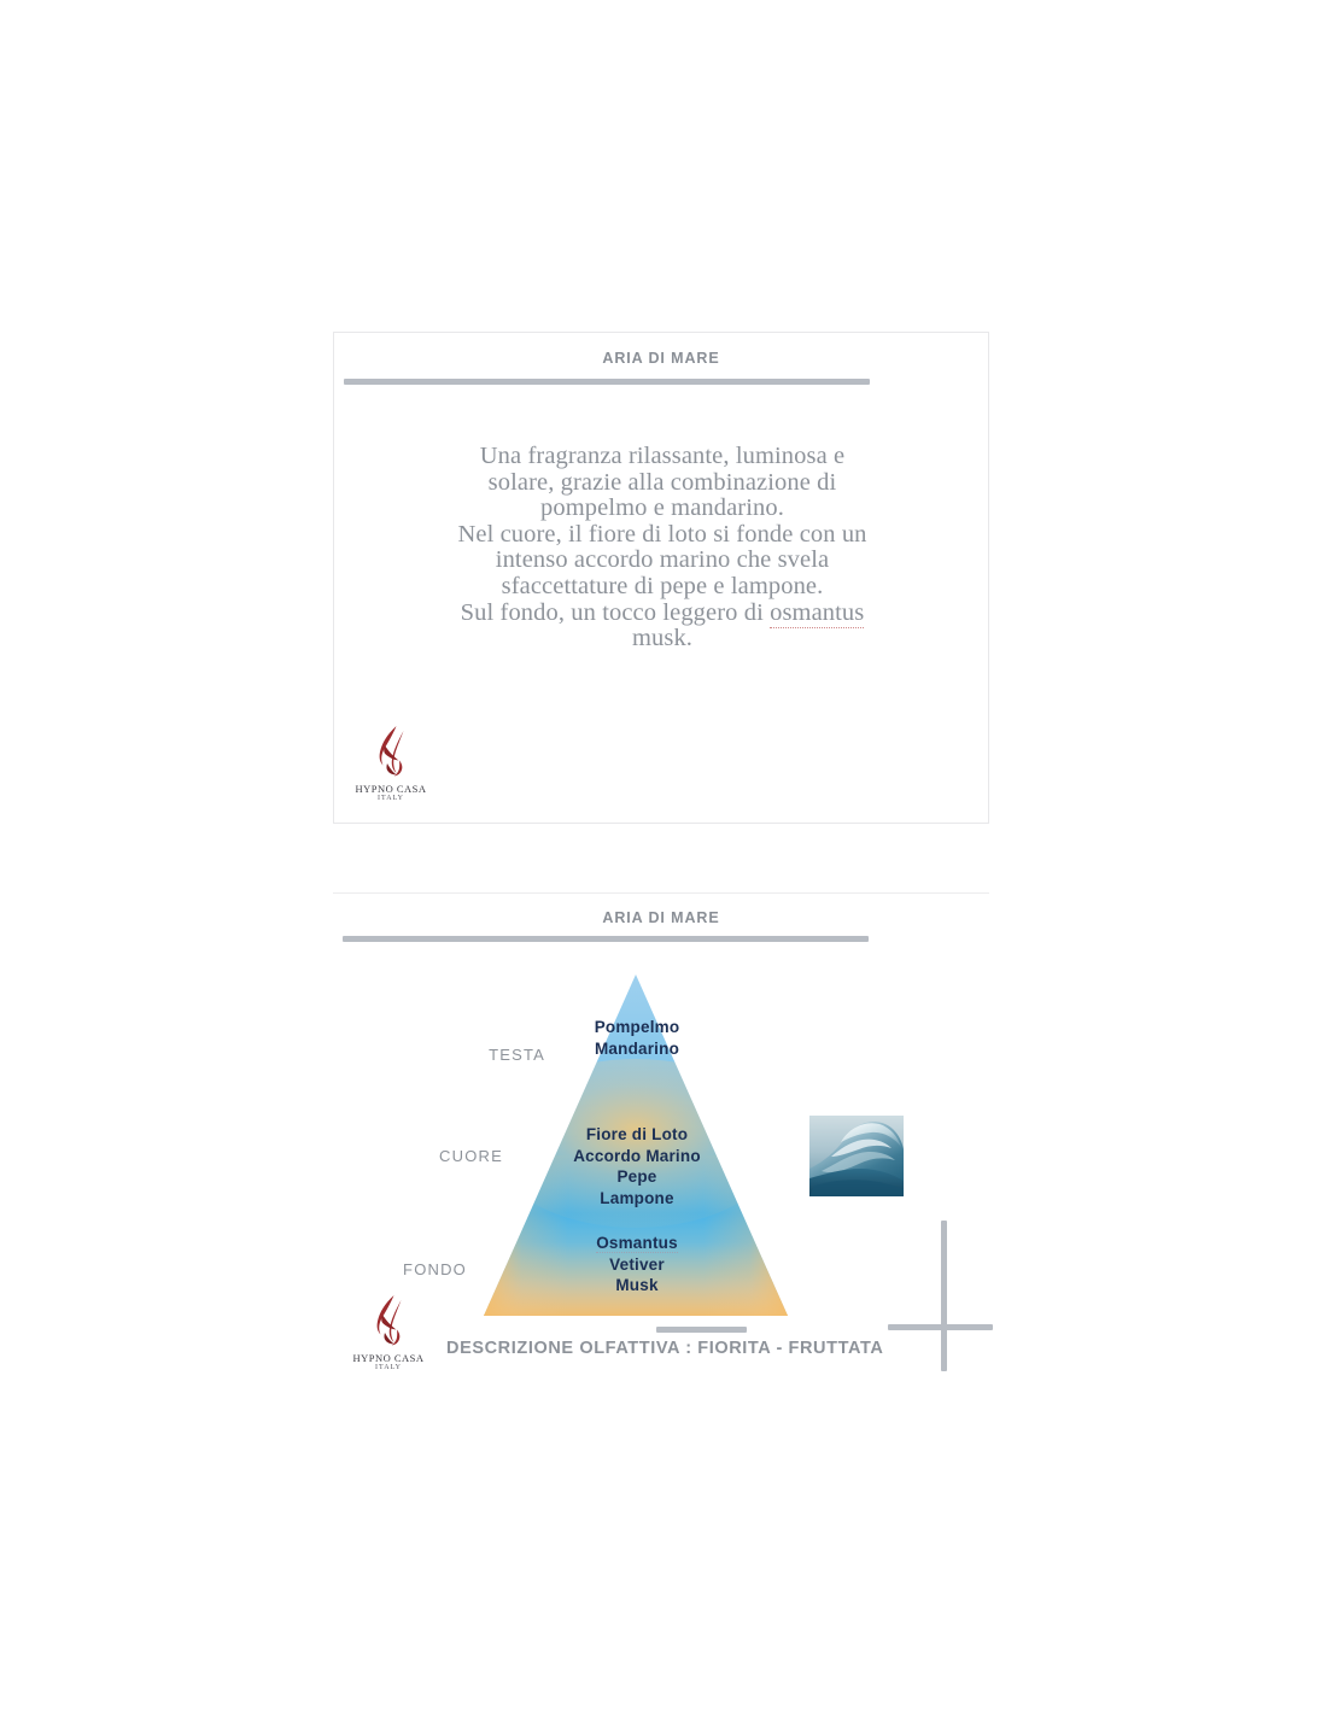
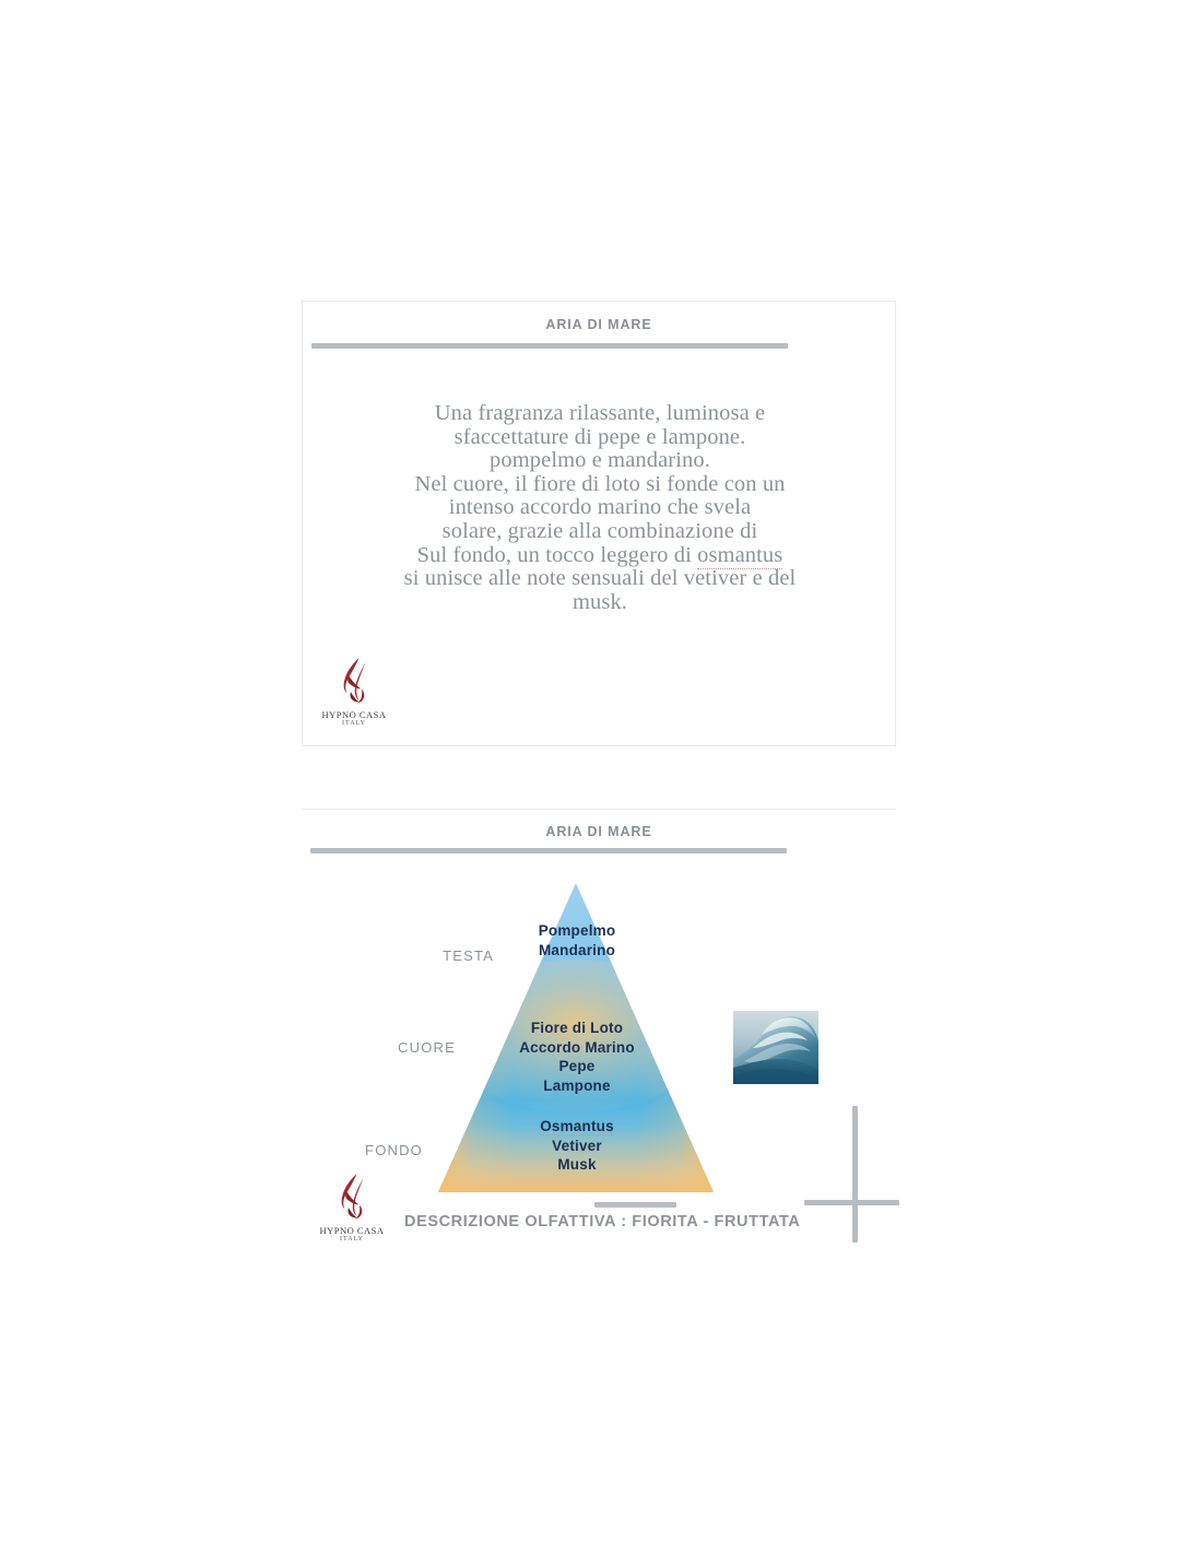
  ARIA DI MARE
  Una fragranza rilassante, luminosa e
- solare, grazie alla combinazione di
+ sfaccettature di pepe e lampone.
  pompelmo e mandarino.
  Nel cuore, il fiore di loto si fonde con un
  intenso accordo marino che svela
- sfaccettature di pepe e lampone.
+ solare, grazie alla combinazione di
  Sul fondo, un tocco leggero di osmantus
+ si unisce alle note sensuali del vetiver e del
  musk.
  HYPNO CASA
  ARIA DI MARE
  TESTA
  CUORE
  FONDO
  Pompelmo
  Mandarino
  Fiore di Loto
  Accordo Marino
  Pepe
  Lampone
  Osmantus
  Vetiver
  Musk
  DESCRIZIONE OLFATTIVA : FIORITA - FRUTTATA
  HYPNO CASA
